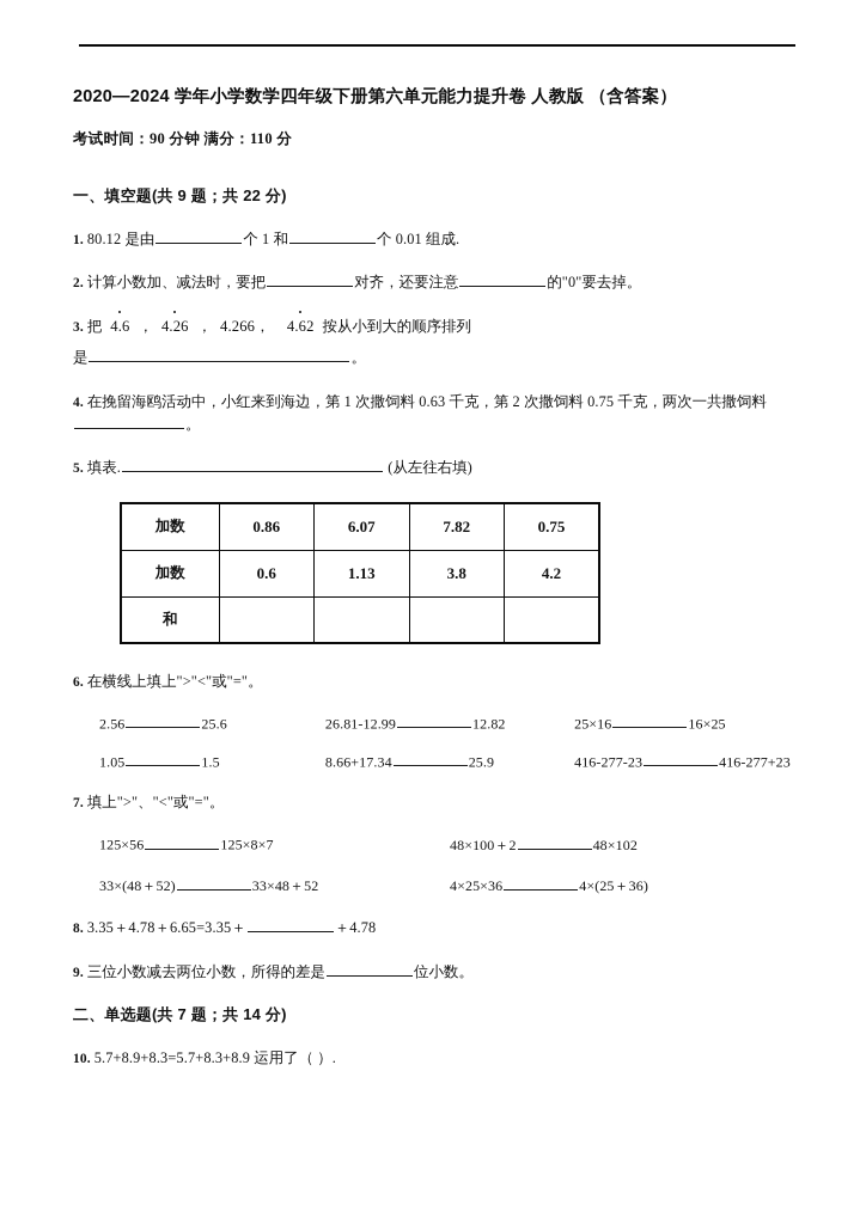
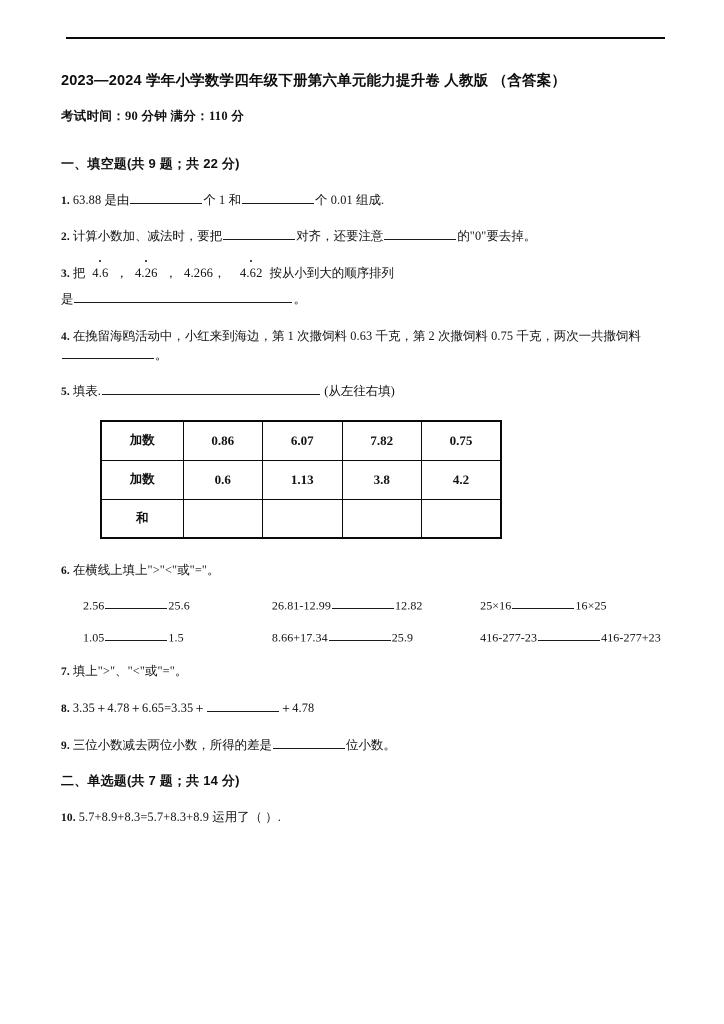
- 2020—2024 学年小学数学四年级下册第六单元能力提升卷 人教版 （含答案）
+ 2023—2024 学年小学数学四年级下册第六单元能力提升卷 人教版 （含答案）
  考试时间：90 分钟 满分：110 分
  一、填空题(共 9 题；共 22 分)
- 1. 80.12 是由 个 1 和 个 0.01 组成.
+ 1. 63.88 是由 个 1 和 个 0.01 组成.
  2. 计算小数加、减法时，要把 对齐，还要注意 的"0"要去掉。
  3. 把 4.6 ， 4.26 ， 4.266， 4.62 按从小到大的顺序排列
  是 。
  4. 在挽留海鸥活动中，小红来到海边，第 1 次撒饲料 0.63 千克，第 2 次撒饲料 0.75 千克，两次一共撒饲料。
  5. 填表. (从左往右填)
  加数	0.86	6.07	7.82	0.75
  加数	0.6	1.13	3.8	4.2
  和
  6. 在横线上填上">"<"或"="。
  2.56 25.6
  26.81-12.99 12.82
  25×16 16×25
  1.05 1.5
  8.66+17.34 25.9
  416-277-23 416-277+23
  7. 填上">"、"<"或"="。
- 125×56 125×8×7
- 48×100＋2 48×102
- 33×(48＋52) 33×48＋52
- 4×25×36 4×(25＋36)
  8. 3.35＋4.78＋6.65=3.35＋ ＋4.78
  9. 三位小数减去两位小数，所得的差是 位小数。
  二、单选题(共 7 题；共 14 分)
  10. 5.7+8.9+8.3=5.7+8.3+8.9 运用了（ ）.
